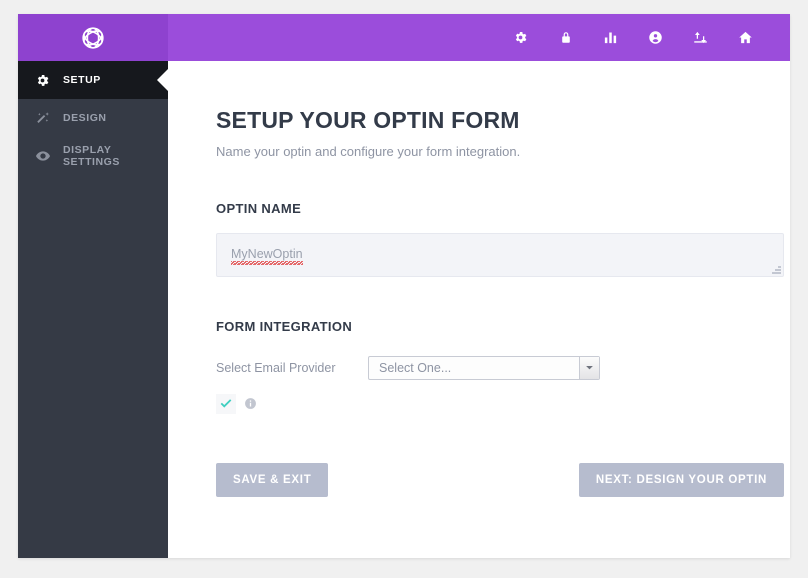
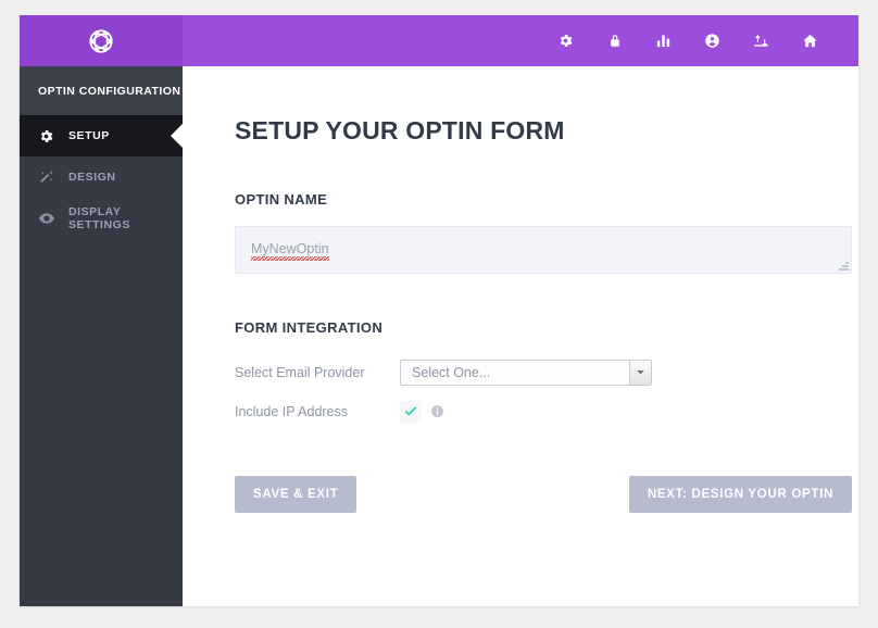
+ OPTIN CONFIGURATION
  SETUP
  DESIGN
  DISPLAY SETTINGS
  SETUP YOUR OPTIN FORM
- Name your optin and configure your form integration.
  OPTIN NAME
  MyNewOptin
  FORM INTEGRATION
  Select Email Provider
  Select One...
+ Include IP Address
  SAVE & EXIT
  NEXT: DESIGN YOUR OPTIN
